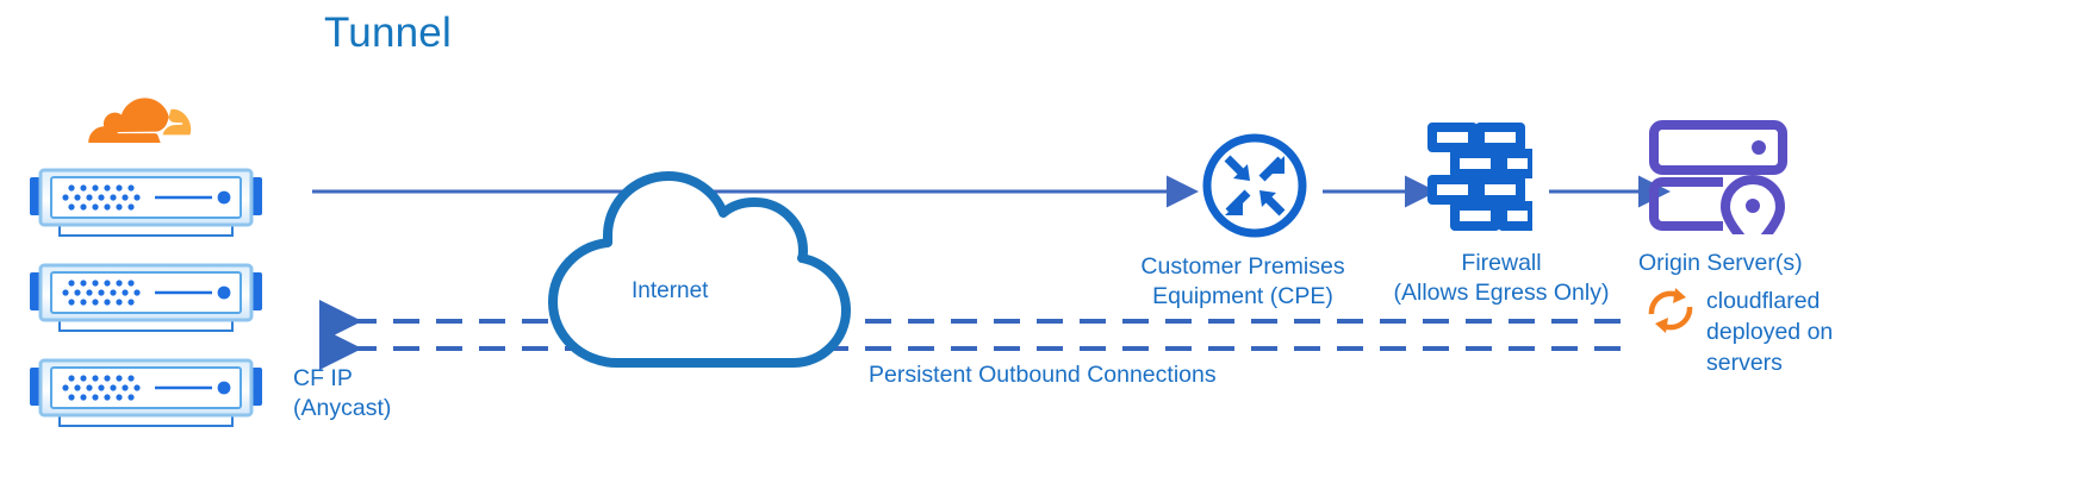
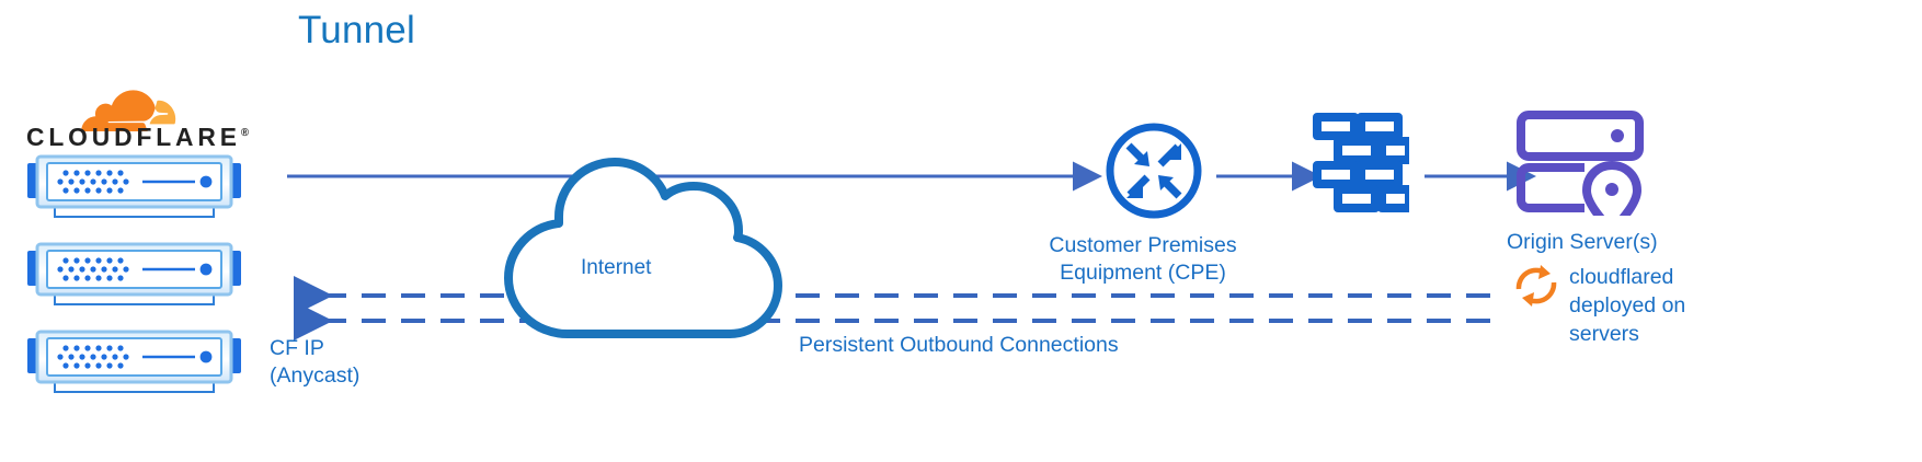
  Tunnel
+ CLOUDFLARE®
  Internet
  Customer Premises
  Equipment (CPE)
- Firewall
- (Allows Egress Only)
  Origin Server(s)
  cloudflared
  deployed on
  servers
  Persistent Outbound Connections
  CF IP
  (Anycast)
